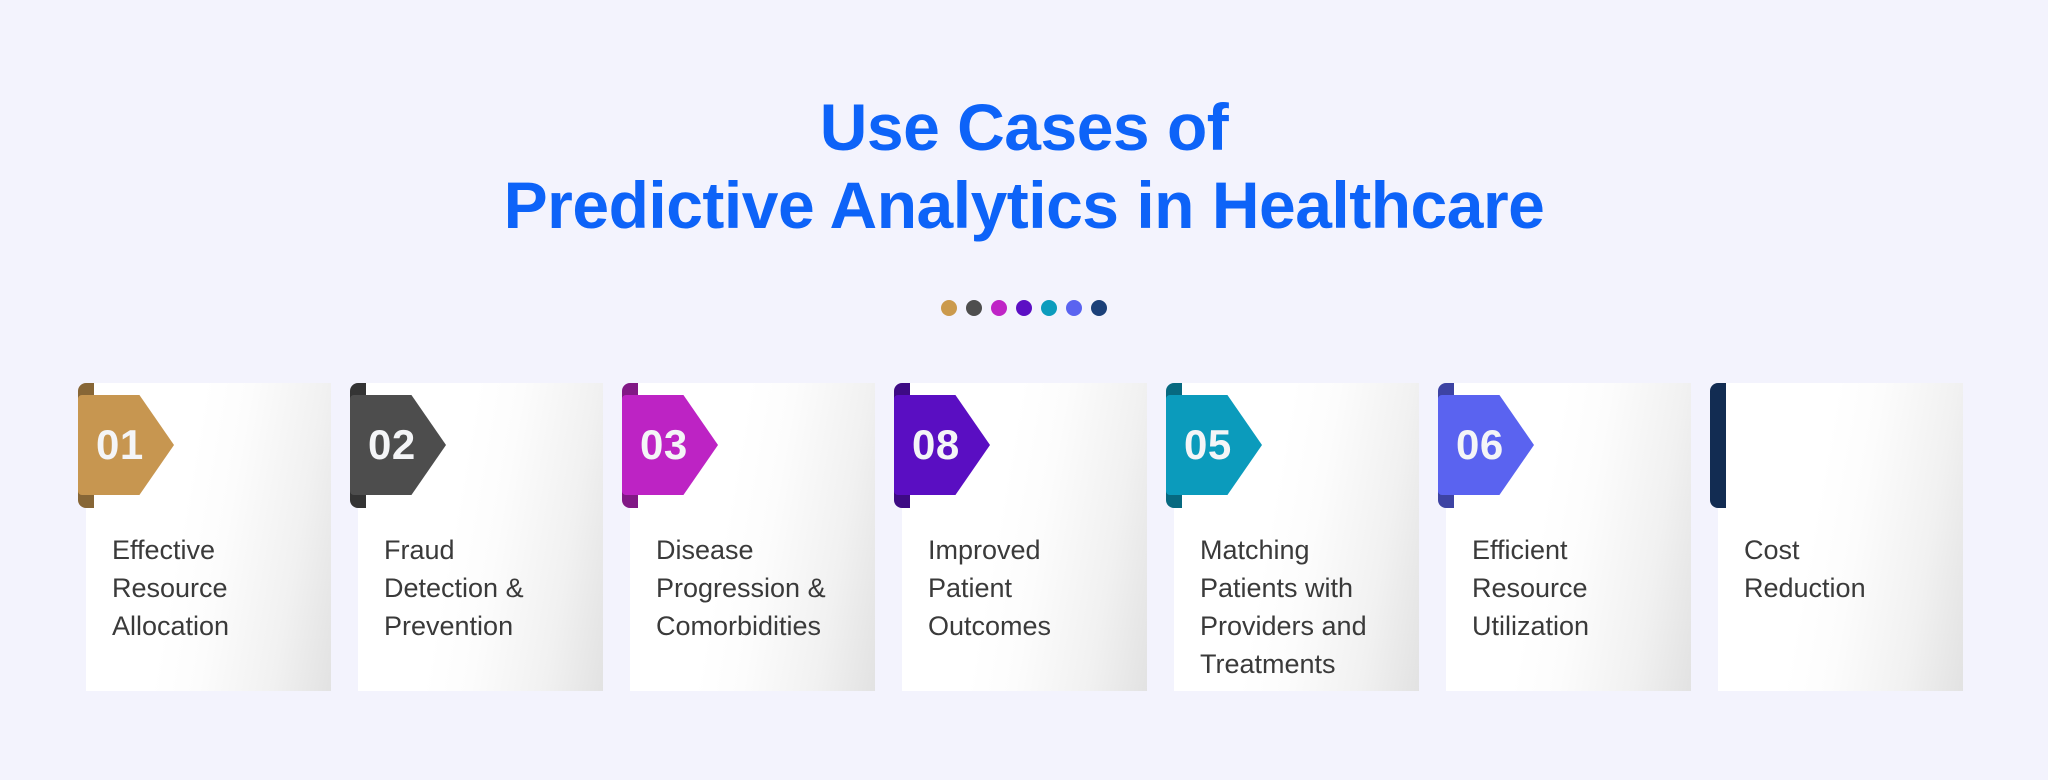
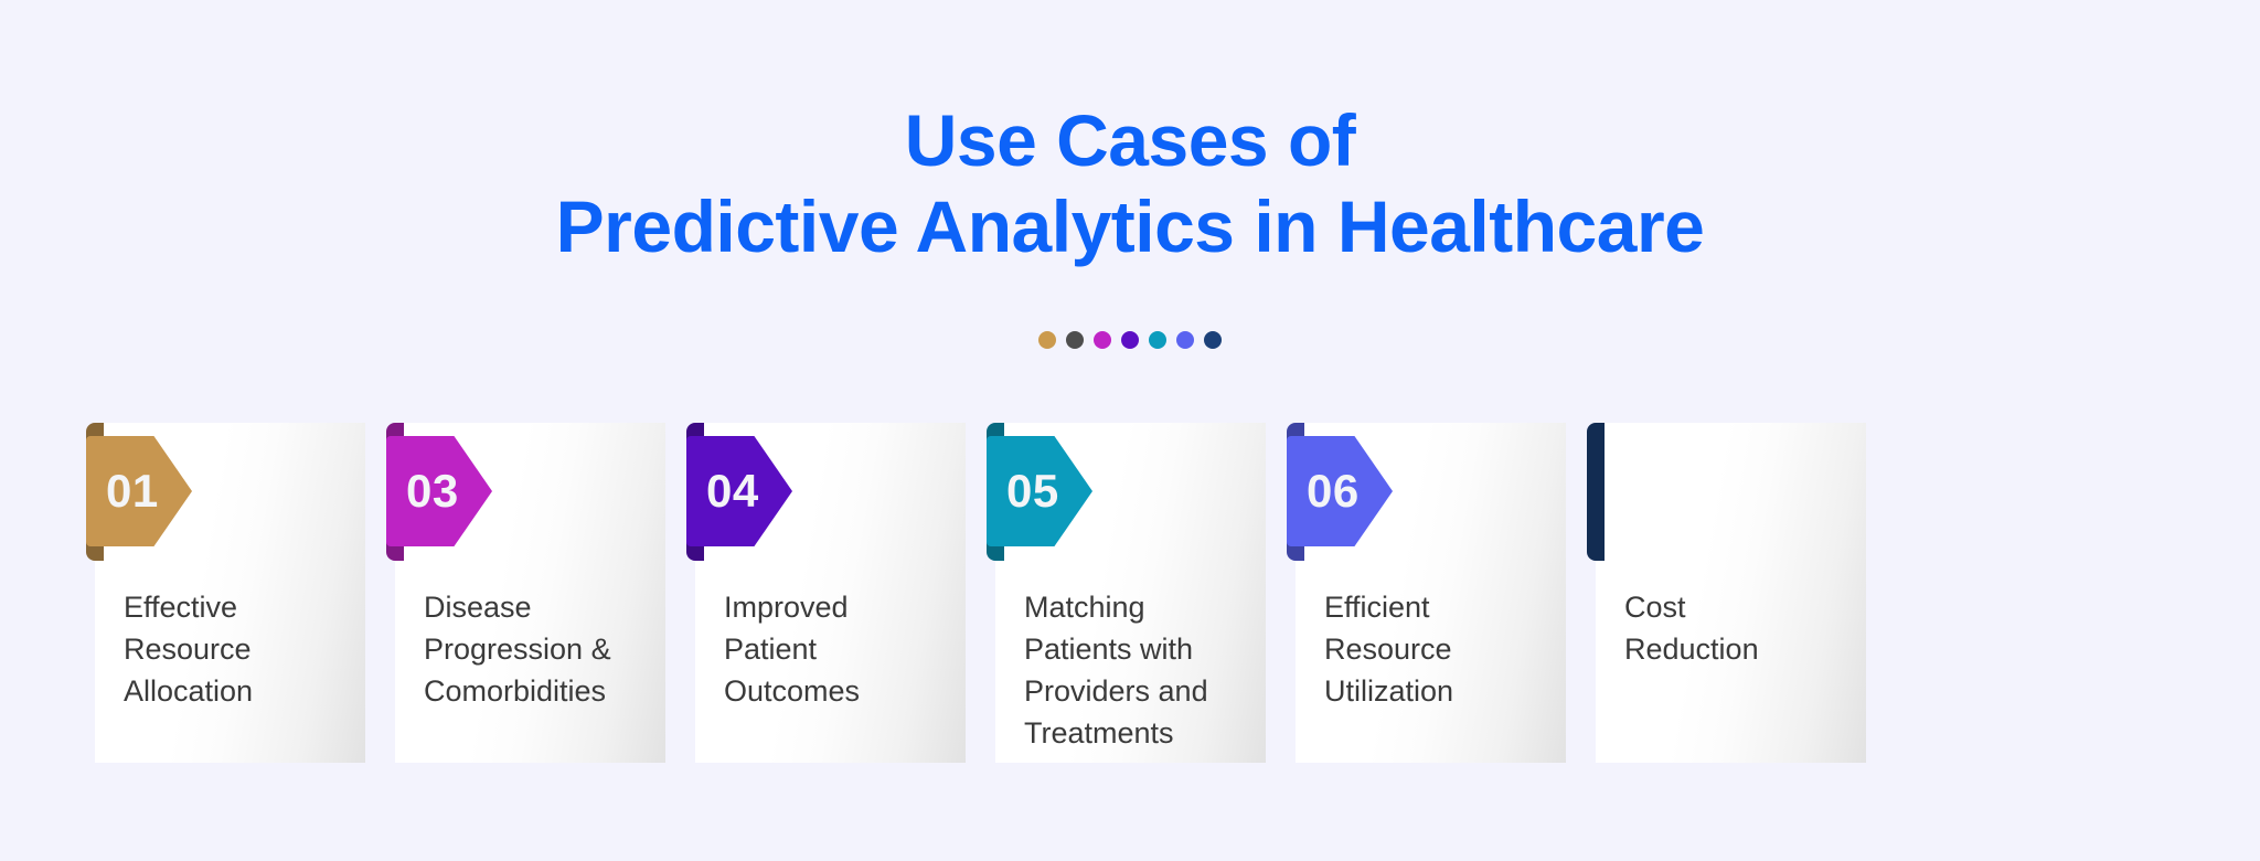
  Use Cases of
  Predictive Analytics in Healthcare
  01
  Effective
  Resource
  Allocation
- 02
- Fraud
- Detection &
- Prevention
  03
  Disease
  Progression &
  Comorbidities
- 08
+ 04
  Improved
  Patient
  Outcomes
  05
  Matching
  Patients with
  Providers and
  Treatments
  06
  Efficient
  Resource
  Utilization
  Cost
  Reduction
